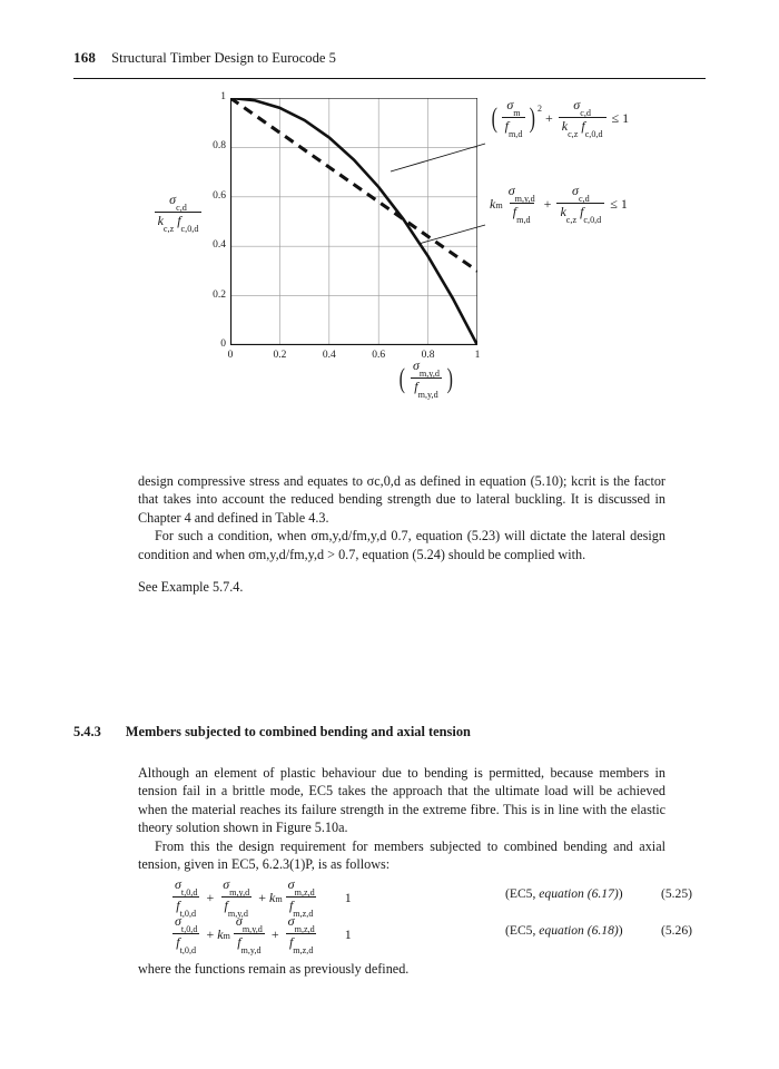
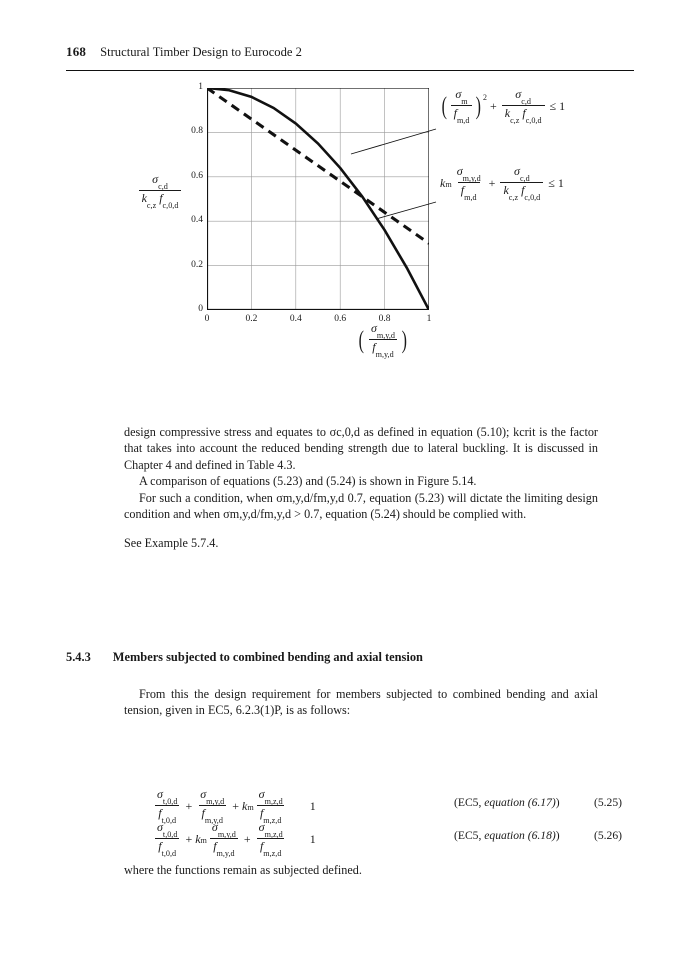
- 168 Structural Timber Design to Eurocode 5
+ 168 Structural Timber Design to Eurocode 2
  1
  0.8
  0.6
  0.4
  0.2
  0
  0
  0.2
  0.4
  0.6
  0.8
  1
  σc,d
  kc,z fc,0,d
  (
  σm,y,d
  fm,y,d
  )
  (
  σm
  fm,d
  )
  2
  +
  σc,d
  kc,z fc,0,d
  ≤ 1
  k
  m
  σm,y,d
  fm,d
  +
  σc,d
  kc,z fc,0,d
  ≤ 1
  design compressive stress and equates to σc,0,d as defined in equation (5.10); kcrit is the factor that takes into account the reduced bending strength due to lateral buckling. It is discussed in Chapter 4 and defined in Table 4.3.
+ A comparison of equations (5.23) and (5.24) is shown in Figure 5.14.
- For such a condition, when σm,y,d/fm,y,d 0.7, equation (5.23) will dictate the lateral design condition and when σm,y,d/fm,y,d > 0.7, equation (5.24) should be complied with.
+ For such a condition, when σm,y,d/fm,y,d 0.7, equation (5.23) will dictate the limiting design condition and when σm,y,d/fm,y,d > 0.7, equation (5.24) should be complied with.
  See Example 5.7.4.
  5.4.3 Members subjected to combined bending and axial tension
- Although an element of plastic behaviour due to bending is permitted, because members in tension fail in a brittle mode, EC5 takes the approach that the ultimate load will be achieved when the material reaches its failure strength in the extreme fibre. This is in line with the elastic theory solution shown in Figure 5.10a.
  From this the design requirement for members subjected to combined bending and axial tension, given in EC5, 6.2.3(1)P, is as follows:
  σt,0,d
  ft,0,d
  +
  σm,y,d
  fm,y,d
  +
  k
  m
  σm,z,d
  fm,z,d
  1
  (EC5, equation (6.17))
  (5.25)
  σt,0,d
  ft,0,d
  +
  k
  m
  σm,y,d
  fm,y,d
  +
  σm,z,d
  fm,z,d
  1
  (EC5, equation (6.18))
  (5.26)
- where the functions remain as previously defined.
+ where the functions remain as subjected defined.
